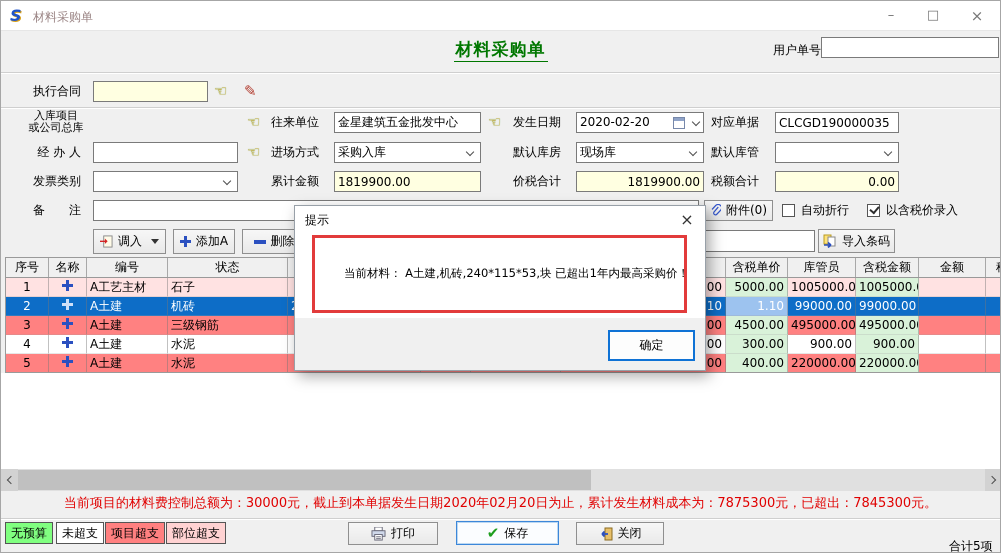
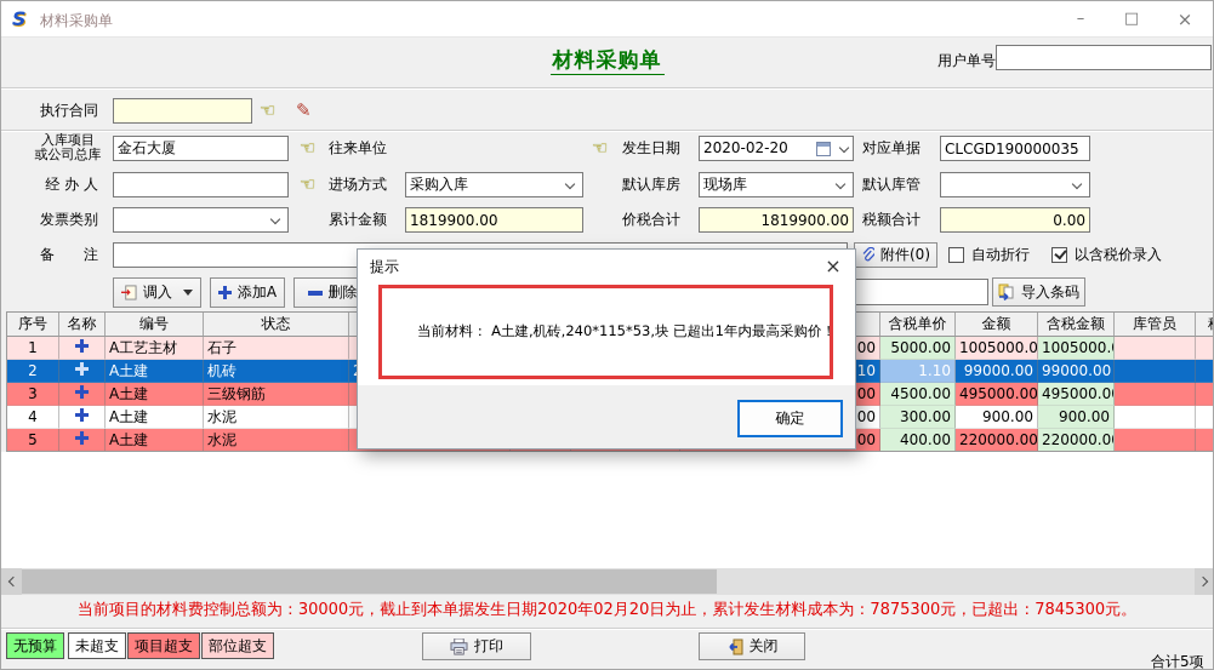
  S
  材料采购单
  –
  □
  ×
  材料采购单
  用户单号
  执行合同
  入库项目
  或公司总库
+ 金石大厦
  往来单位
- 金星建筑五金批发中心
  发生日期
  2020-02-20
  对应单据
  CLCGD190000035
  经 办 人
  进场方式
  采购入库
  默认库房
  现场库
  默认库管
  发票类别
  累计金额
  1819900.00
  价税合计
  1819900.00
  税额合计
  0.00
  备 注
  附件(0)
  自动折行
  以含税价录入
  调入
  添加A
  删除
  导入条码
  序号
  名称
  编号
  状态
  含税单价
- 库管员
+ 金额
  含税金额
- 金额
+ 库管员
  1
  A工艺主材
  石子
  5000.00
  1005000.0
  1005000.
  2
  A土建
  机砖
  1.10
  99000.00
  99000.00
  3
  A土建
  三级钢筋
  4500.00
  495000.00
  495000.0
  4
  A土建
  水泥
  300.00
  900.00
  900.00
  5
  A土建
  水泥
  400.00
  220000.00
  220000.0
  当前项目的材料费控制总额为：30000元，截止到本单据发生日期2020年02月20日为止，累计发生材料成本为：7875300元，已超出：7845300元。
  无预算
  未超支
  项目超支
  部位超支
  打印
- 保存
  关闭
  合计5项
  提示
  ×
  当前材料： A土建,机砖,240*115*53,块 已超出1年内最高采购价！
  确定
